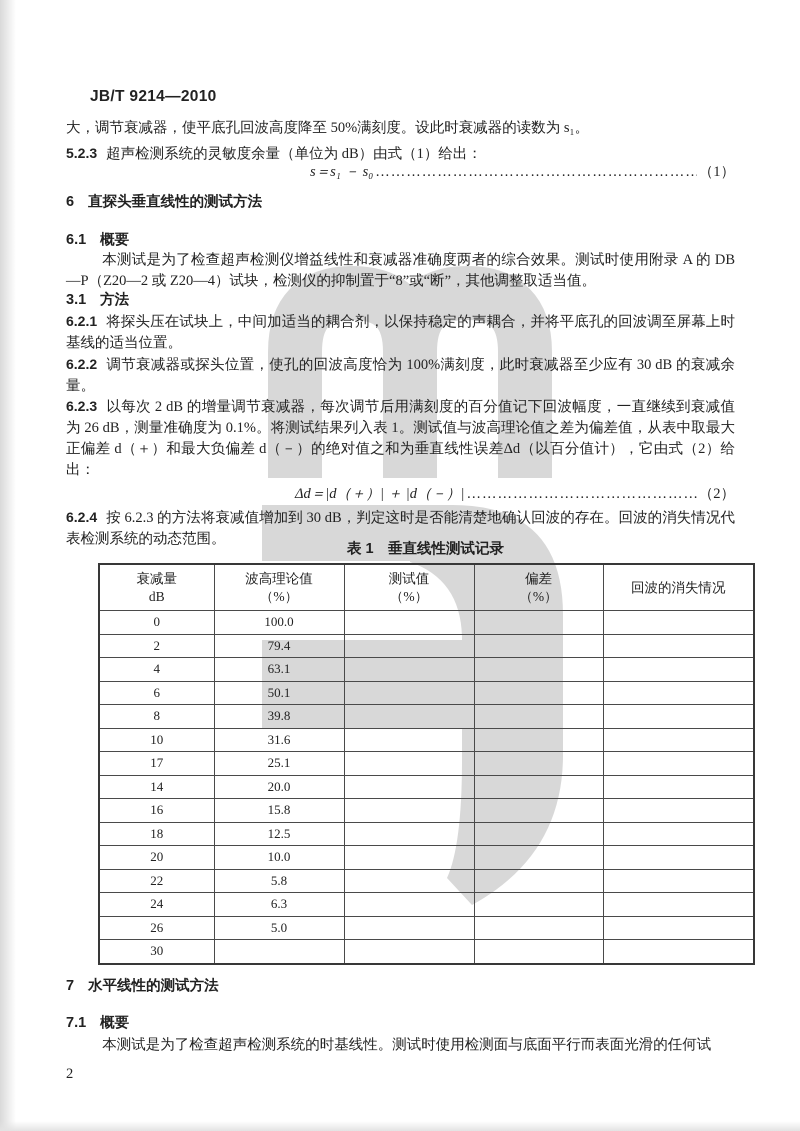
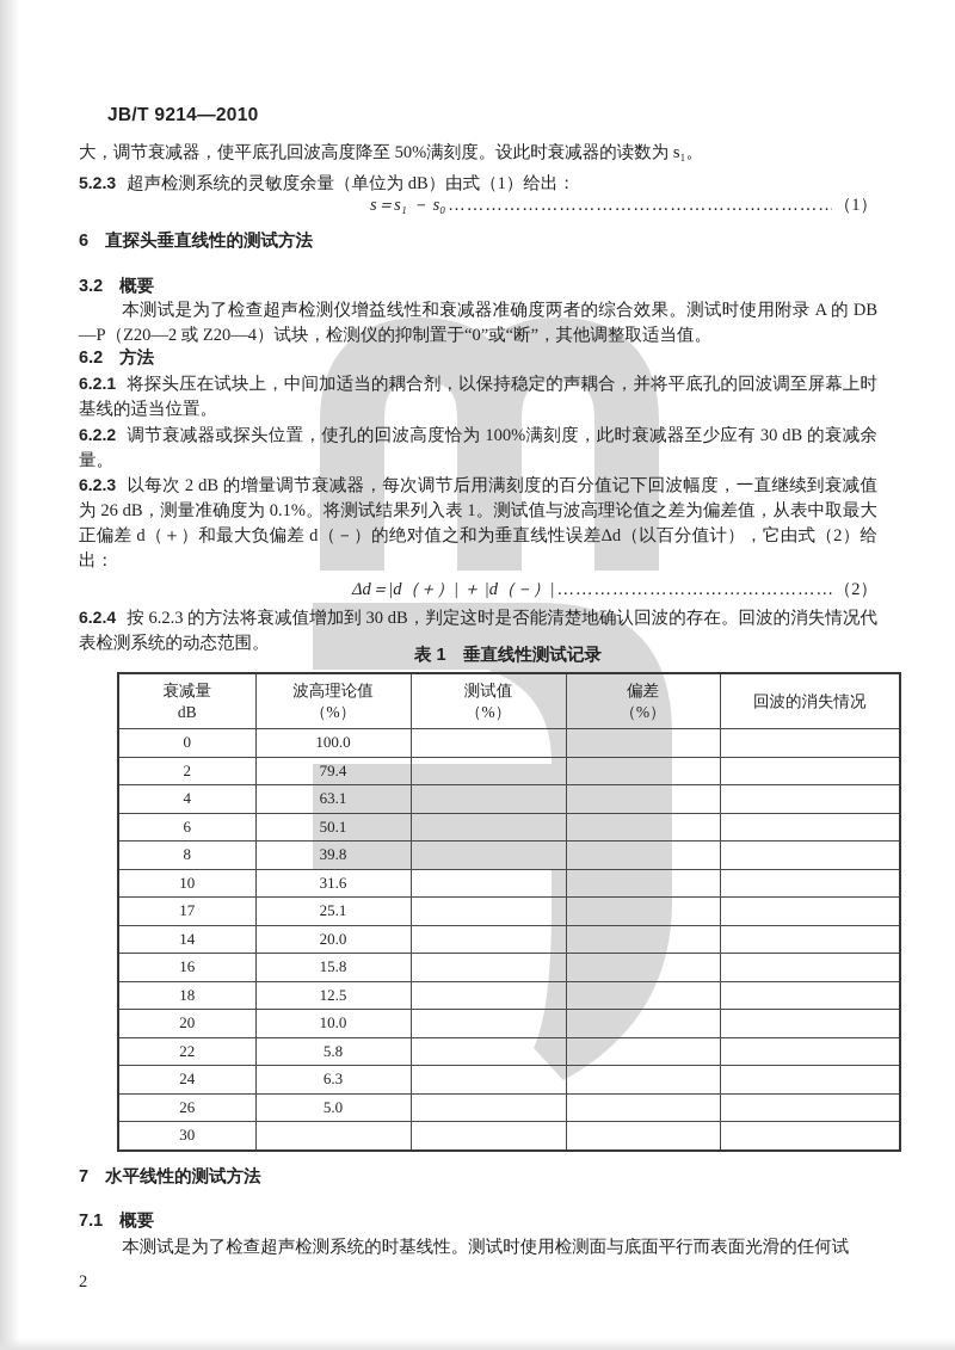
  JB/T 9214—2010
  大，调节衰减器，使平底孔回波高度降至 50%满刻度。设此时衰减器的读数为 s₁。
  5.2.3 超声检测系统的灵敏度余量（单位为 dB）由式（1）给出：
  s＝s₁ － s₀
  （1）
  6 直探头垂直线性的测试方法
- 6.1 概要
+ 3.2 概要
- 本测试是为了检查超声检测仪增益线性和衰减器准确度两者的综合效果。测试时使用附录 A 的 DB—P（Z20—2 或 Z20—4）试块，检测仪的抑制置于“8”或“断”，其他调整取适当值。
+ 本测试是为了检查超声检测仪增益线性和衰减器准确度两者的综合效果。测试时使用附录 A 的 DB—P（Z20—2 或 Z20—4）试块，检测仪的抑制置于“0”或“断”，其他调整取适当值。
- 3.1 方法
+ 6.2 方法
  6.2.1 将探头压在试块上，中间加适当的耦合剂，以保持稳定的声耦合，并将平底孔的回波调至屏幕上时基线的适当位置。
  6.2.2 调节衰减器或探头位置，使孔的回波高度恰为 100%满刻度，此时衰减器至少应有 30 dB 的衰减余量。
  6.2.3 以每次 2 dB 的增量调节衰减器，每次调节后用满刻度的百分值记下回波幅度，一直继续到衰减值为 26 dB，测量准确度为 0.1%。将测试结果列入表 1。测试值与波高理论值之差为偏差值，从表中取最大正偏差 d（＋）和最大负偏差 d（－）的绝对值之和为垂直线性误差Δd（以百分值计），它由式（2）给出：
  Δd＝|d（＋）| ＋ |d（－）|
  （2）
  6.2.4 按 6.2.3 的方法将衰减值增加到 30 dB，判定这时是否能清楚地确认回波的存在。回波的消失情况代表检测系统的动态范围。
  表 1 垂直线性测试记录
  衰减量dB	波高理论值（%）	测试值（%）	偏差（%）	回波的消失情况
  0	100.0
  2	79.4
  4	63.1
  6	50.1
  8	39.8
  10	31.6
  17	25.1
  14	20.0
  16	15.8
  18	12.5
  20	10.0
  22	5.8
  24	6.3
  26	5.0
  30
  7 水平线性的测试方法
  7.1 概要
  本测试是为了检查超声检测系统的时基线性。测试时使用检测面与底面平行而表面光滑的任何试
  2
